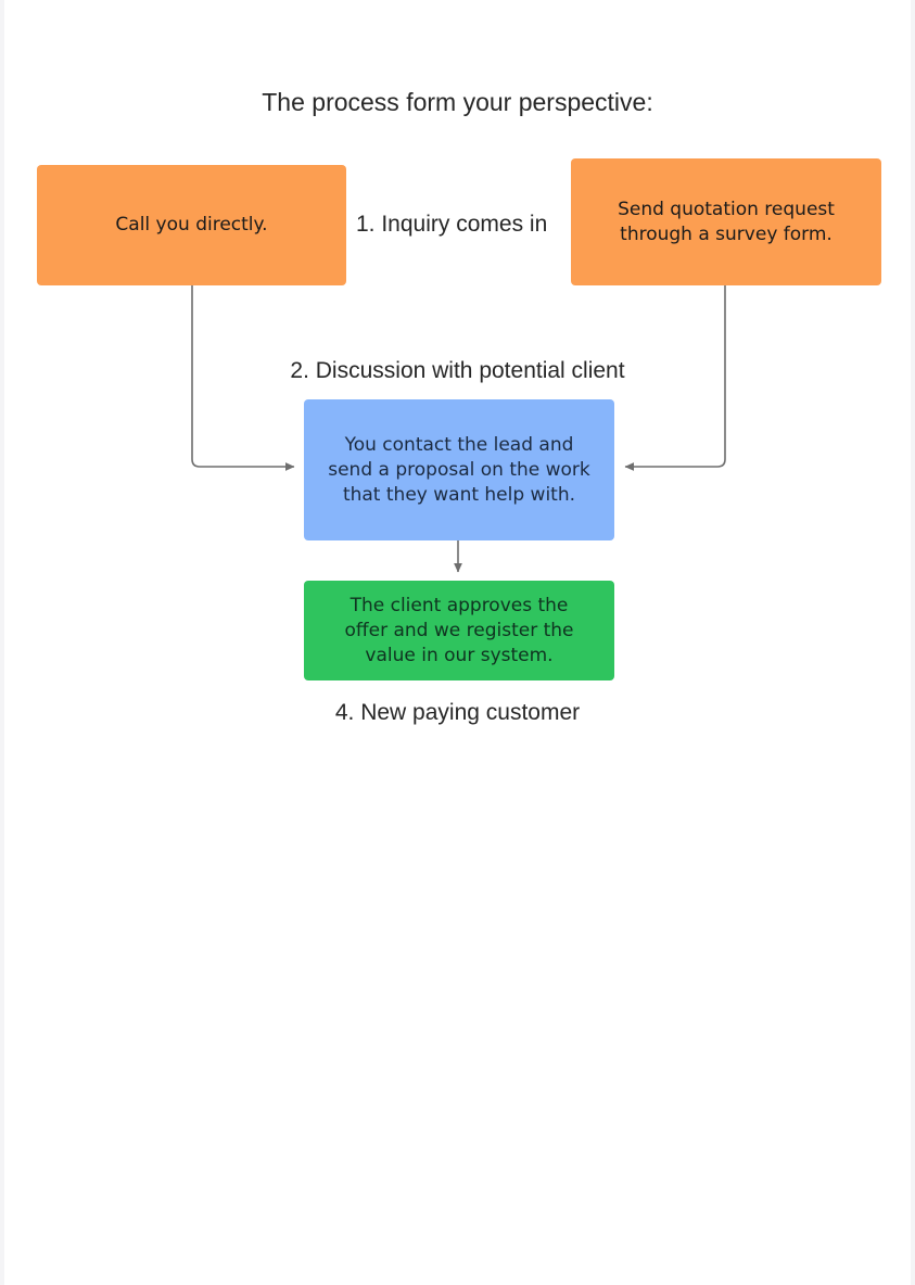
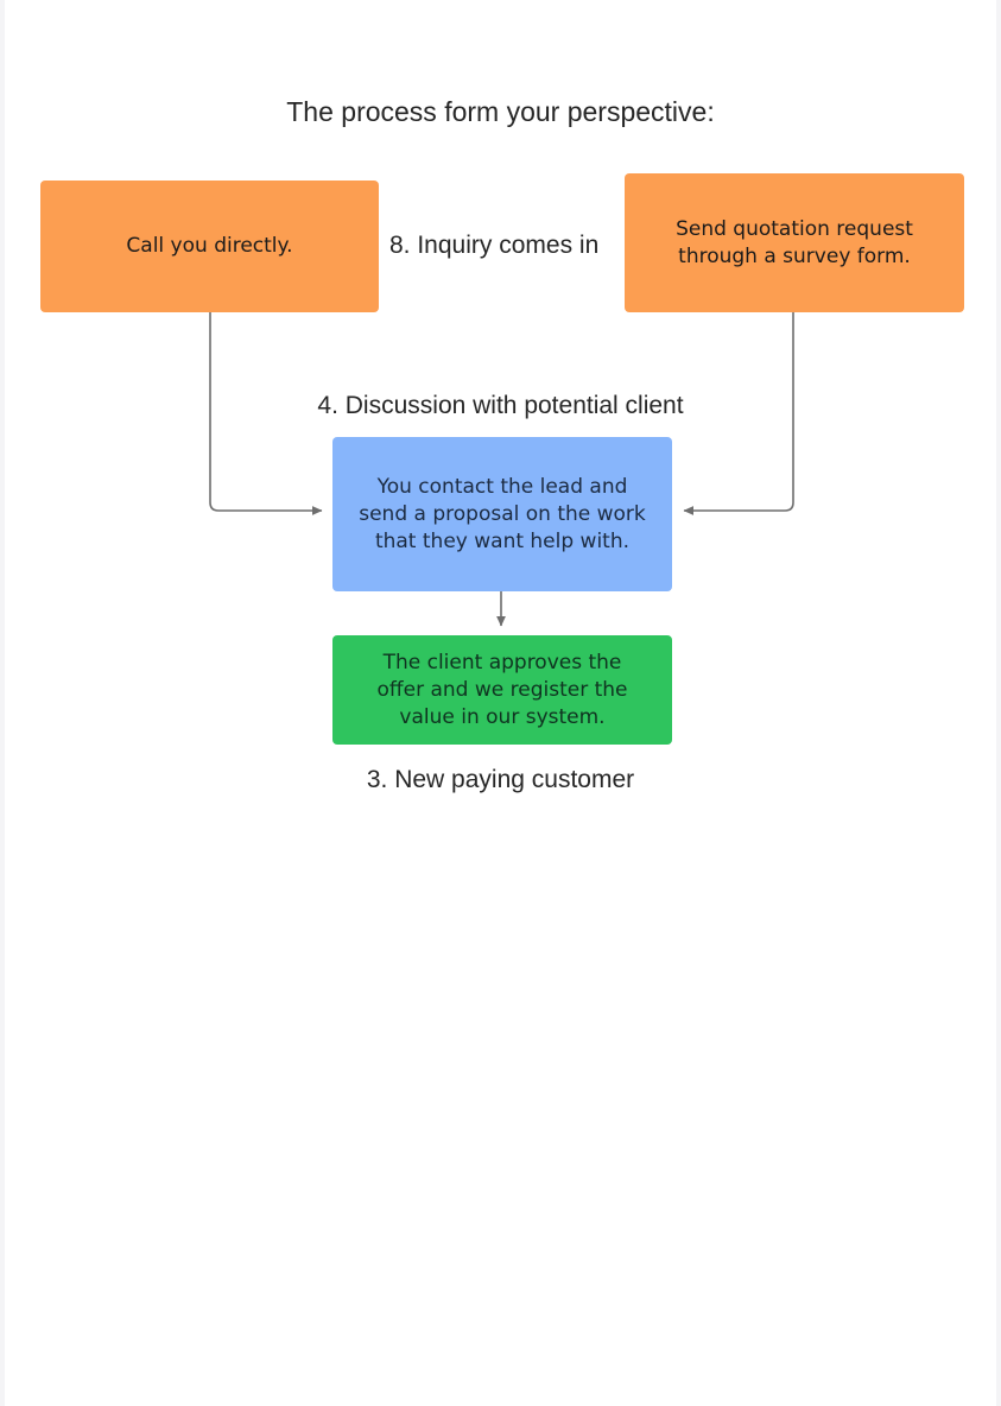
  The process form your perspective:
- 1. Inquiry comes in
+ 8. Inquiry comes in
  Call you directly.
  Send quotation request
  through a survey form.
- 2. Discussion with potential client
+ 4. Discussion with potential client
  You contact the lead and
  send a proposal on the work
  that they want help with.
  The client approves the
  offer and we register the
  value in our system.
- 4. New paying customer
+ 3. New paying customer
